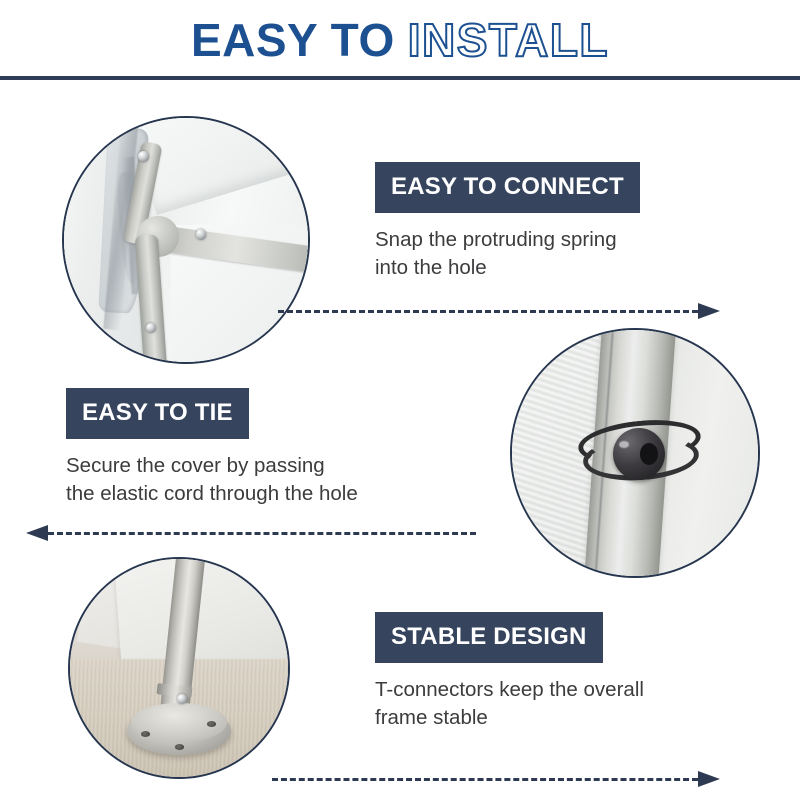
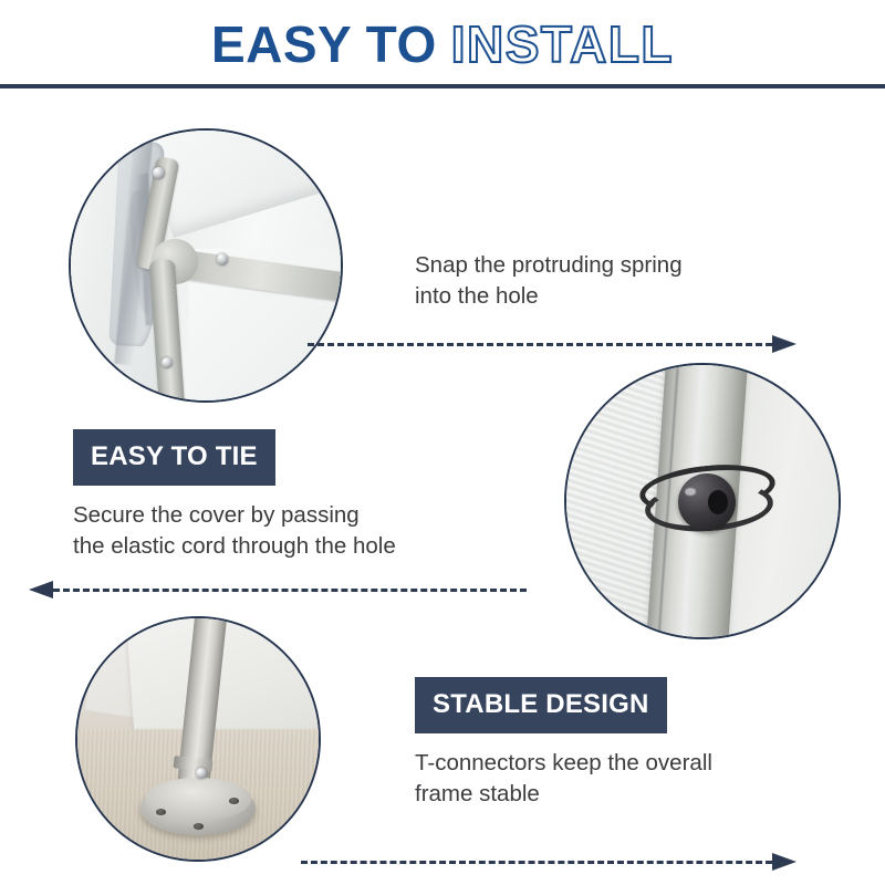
  EASY TO
  INSTALL
- EASY TO CONNECT
  EASY TO TIE
  STABLE DESIGN
  Snap the protruding spring
  into the hole
  Secure the cover by passing
  the elastic cord through the hole
  T-connectors keep the overall
  frame stable
